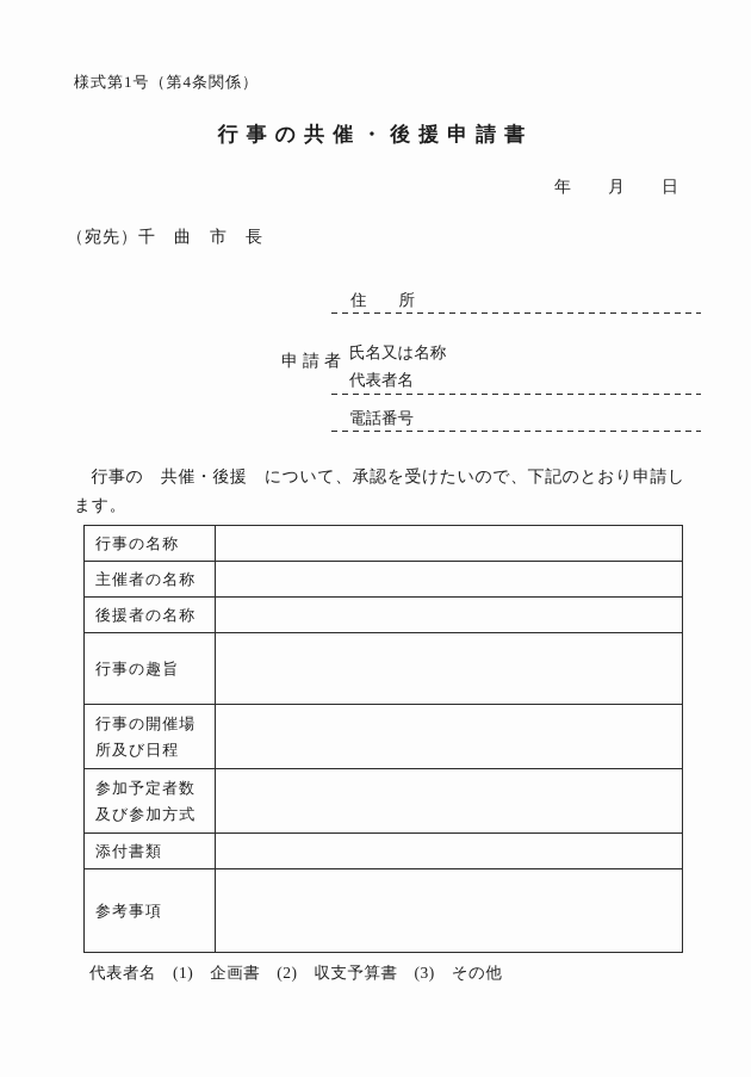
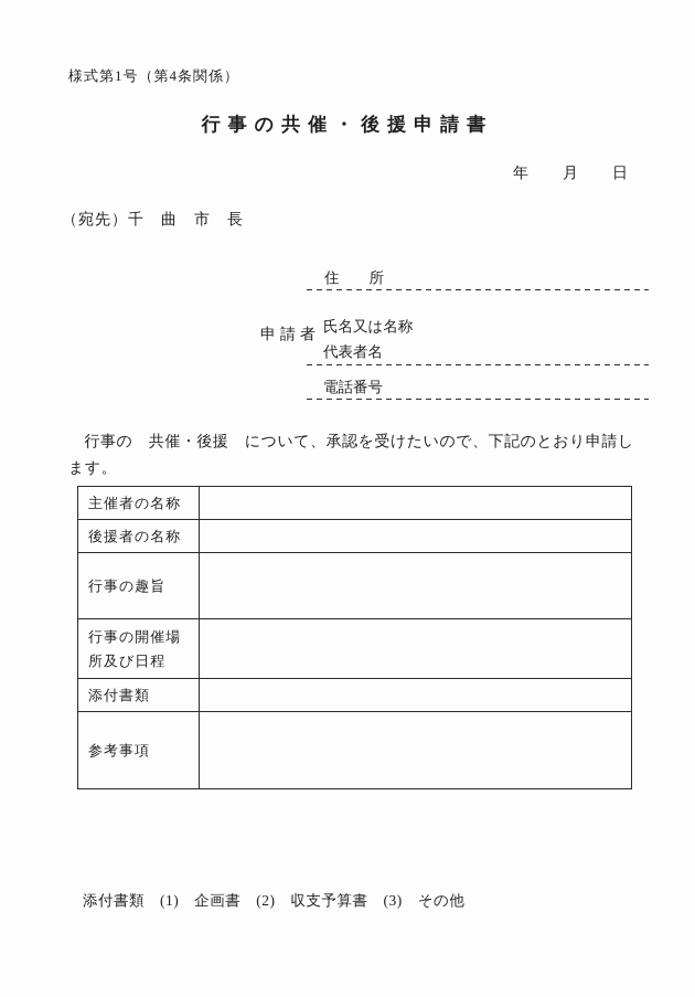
  様式第1号（第4条関係）
  行事の共催・後援申請書
  年 月 日
  （宛先）千 曲 市 長
  申請者
  住 所
  氏名又は名称
  代表者名
  電話番号
  行事の 共催・後援 について、承認を受けたいので、下記のとおり申請し
  ます。
- 行事の名称
  主催者の名称
  後援者の名称
  行事の趣旨
  行事の開催場 所及び日程
- 参加予定者数 及び参加方式
  添付書類
  参考事項
- 代表者名 (1) 企画書 (2) 収支予算書 (3) その他
+ 添付書類 (1) 企画書 (2) 収支予算書 (3) その他
